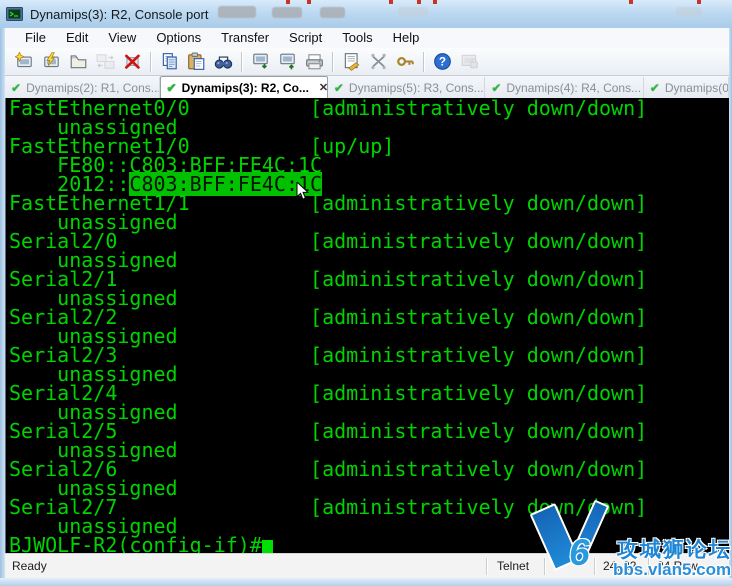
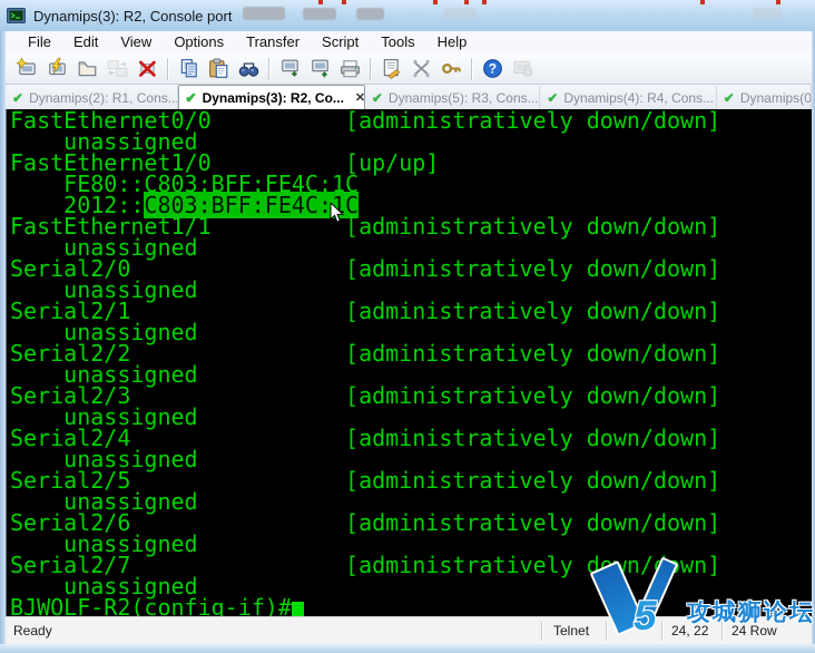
  Dynamips(3): R2, Console port
  File
  Edit
  View
  Options
  Transfer
  Script
  Tools
  Help
  ?
  ✔
  Dynamips(2): R1, Cons..
  ✔
  Dynamips(3): R2, Co...
  ✕
  ✔
  Dynamips(5): R3, Cons...
  ✔
  Dynamips(4): R4, Cons...
  ✔
  Dynamips(0
  FastEthernet0/0 [administratively down/down]
  unassigned
  FastEthernet1/0 [up/up]
  FE80::C803:BFF:FE4C:1C
  2012::C803:BFF:FE4C:1C
  FastEthernet1/1 [administratively down/down]
  unassigned
  Serial2/0 [administratively down/down]
  unassigned
  Serial2/1 [administratively down/down]
  unassigned
  Serial2/2 [administratively down/down]
  unassigned
  Serial2/3 [administratively down/down]
  unassigned
  Serial2/4 [administratively down/down]
  unassigned
  Serial2/5 [administratively down/down]
  unassigned
  Serial2/6 [administratively down/down]
  unassigned
  Serial2/7 [administratively dn/wn]
  unassigned
  BJWOLF-R2(config-if)#
  Ready
  Telnet
  24, 22
  24 Row
- 6
+ 5
  攻城狮论坛
- bbs.vlan5.com
